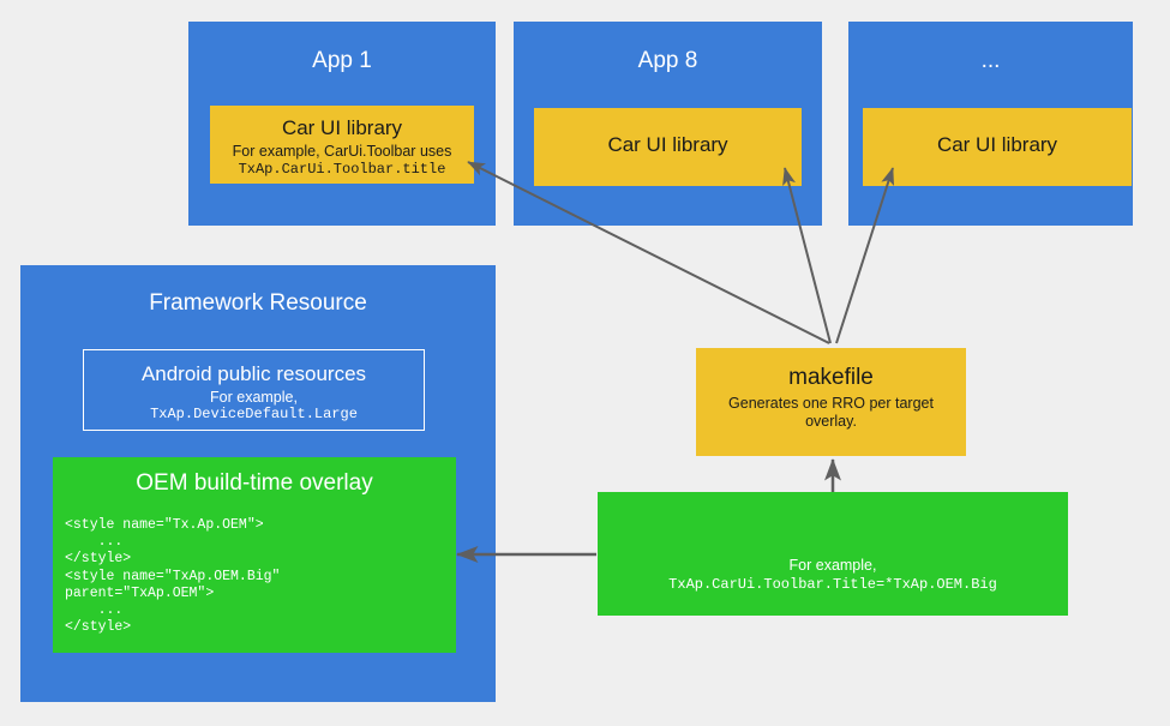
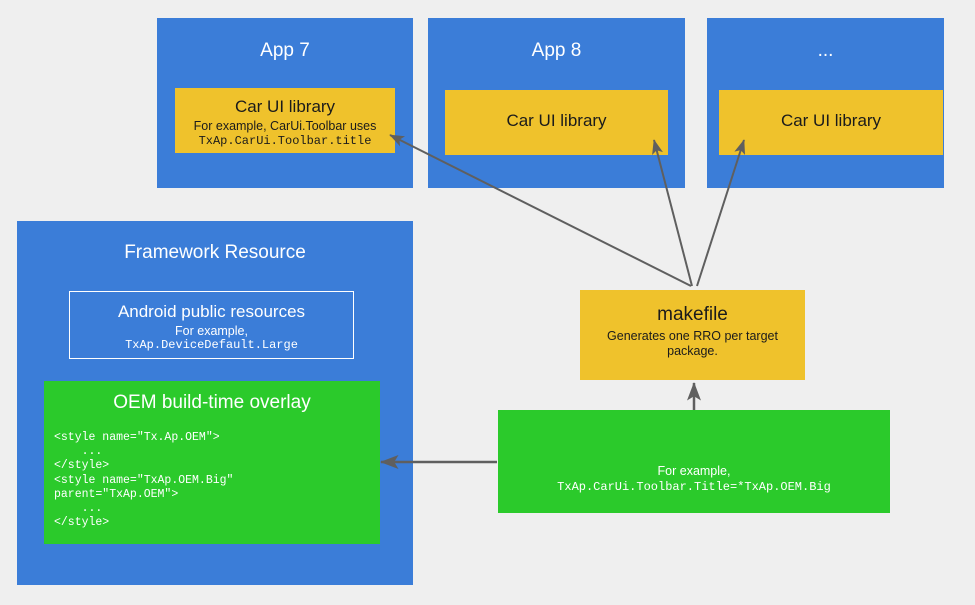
- App 1
+ App 7
  Car UI library
  For example, CarUi.Toolbar uses
  TxAp.CarUi.Toolbar.title
  App 8
  Car UI library
  ...
  Car UI library
  Framework Resource
  Android public resources
  For example,
  TxAp.DeviceDefault.Large
  OEM build-time overlay
  <style name="Tx.Ap.OEM">
  ...
  </style>
  <style name="TxAp.OEM.Big"
  parent="TxAp.OEM">
  ...
  </style>
  makefile
- Generates one RRO per target overlay.
+ Generates one RRO per target package.
  For example,
  TxAp.CarUi.Toolbar.Title=*TxAp.OEM.Big
